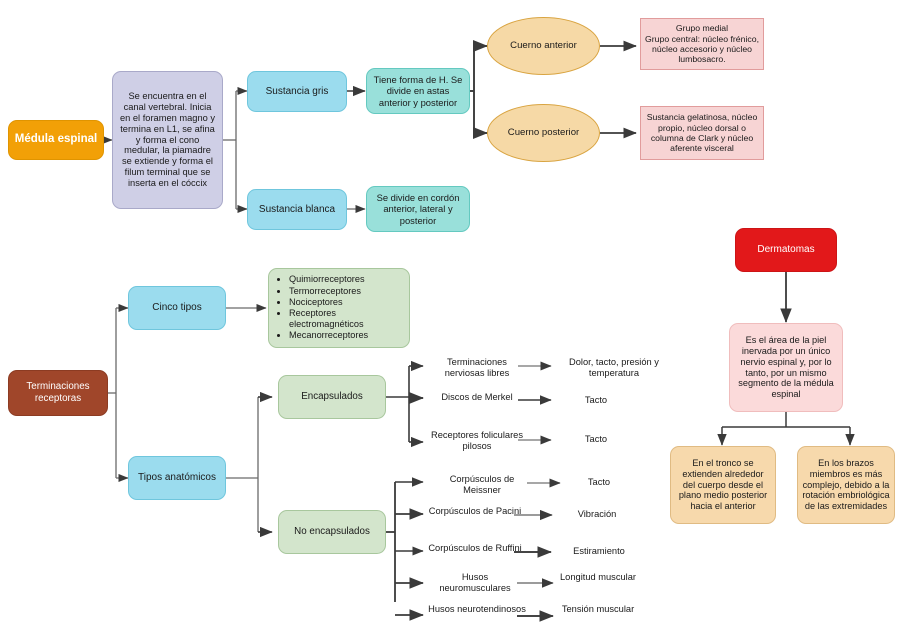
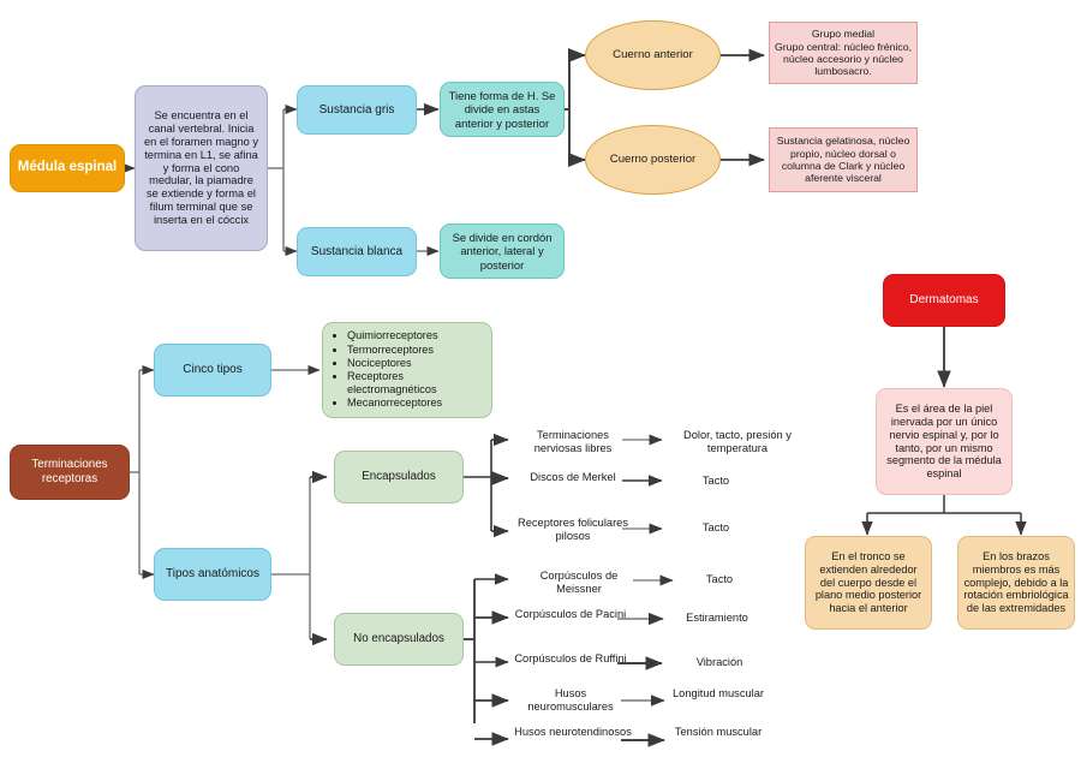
  Médula espinal
  Se encuentra en el canal vertebral. Inicia en el foramen magno y termina en L1, se afina y forma el cono medular, la piamadre se extiende y forma el filum terminal que se inserta en el cóccix
  Sustancia gris
  Tiene forma de H. Se divide en astas anterior y posterior
  Sustancia blanca
  Se divide en cordón anterior, lateral y posterior
  Cuerno anterior
  Grupo medial
  Grupo central: núcleo frénico, núcleo accesorio y núcleo lumbosacro.
  Cuerno posterior
  Sustancia gelatinosa, núcleo propio, núcleo dorsal o columna de Clark y núcleo aferente visceral
  Terminaciones receptoras
  Cinco tipos
  Quimiorreceptores
  Termorreceptores
  Nociceptores
  Receptores electromagnéticos
  Mecanorreceptores
  Tipos anatómicos
  Encapsulados
  No encapsulados
  Terminaciones nerviosas libres
  Dolor, tacto, presión y temperatura
  Discos de Merkel
  Tacto
  Receptores foliculares pilosos
  Tacto
  Corpúsculos de Meissner
  Tacto
  Corpúsculos de Pacini
- Vibración
+ Estiramiento
  Corpúsculos de Ruffini
- Estiramiento
+ Vibración
  Husos neuromusculares
  Longitud muscular
  Husos neurotendinosos
  Tensión muscular
  Dermatomas
  Es el área de la piel inervada por un único nervio espinal y, por lo tanto, por un mismo segmento de la médula espinal
  En el tronco se extienden alrededor del cuerpo desde el plano medio posterior hacia el anterior
  En los brazos miembros es más complejo, debido a la rotación embriológica de las extremidades
